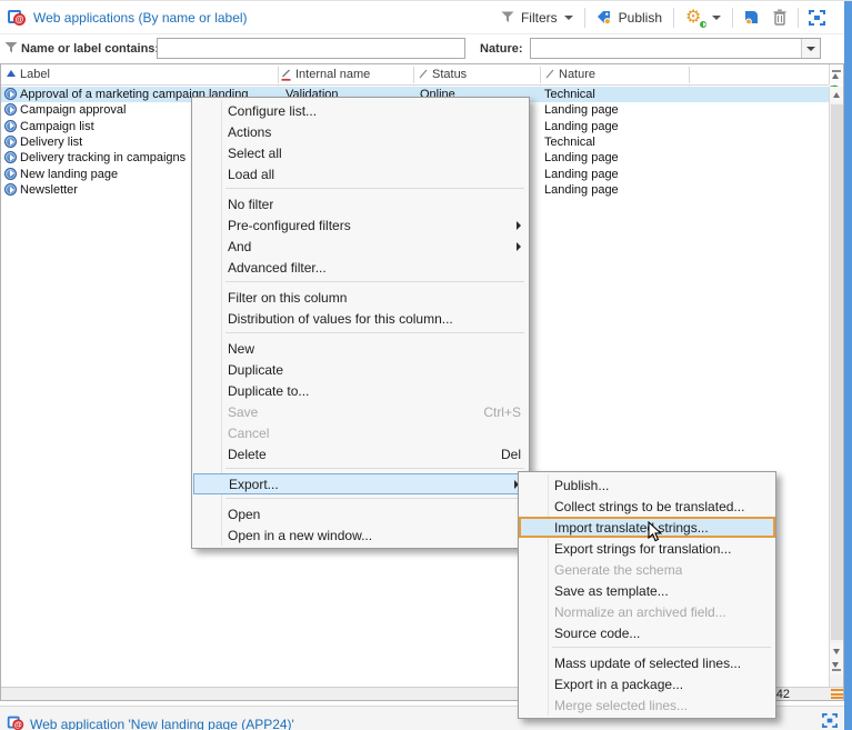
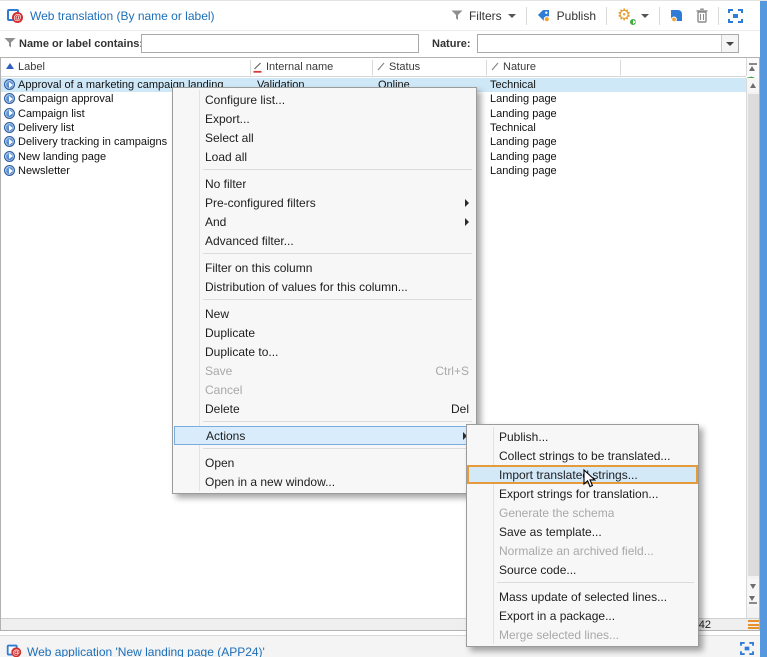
  @
- Web applications (By name or label)
+ Web translation (By name or label)
  Filters
  Publish
  ⚙
  Name or label contains
  Nature:
  Label
  Internal name
  Status
  Nature
  Approval of a marketing campaign landing
  Validation
  Online
  Technical
  Campaign approval
  Landing page
  Campaign list
  Landing page
  Delivery list
  Technical
  Delivery tracking in campaigns
  Landing page
  New landing page
  Landing page
  Newsletter
  Landing page
  42
  @
  Web application 'New landing page (APP24)'
  Configure list...
- Actions
+ Export...
  Select all
  Load all
  No filter
  Pre-configured filters
  And
  Advanced filter...
  Filter on this column
  Distribution of values for this column...
  New
  Duplicate
  Duplicate to...
  Save
  Ctrl+S
  Cancel
  Delete
  Del
- Export...
+ Actions
  Open
  Open in a new window...
  Publish...
  Collect strings to be translated...
  Import translate strings...
  Export strings for translation...
  Generate the schema
  Save as template...
  Normalize an archived field...
  Source code...
  Mass update of selected lines...
  Export in a package...
  Merge selected lines...
